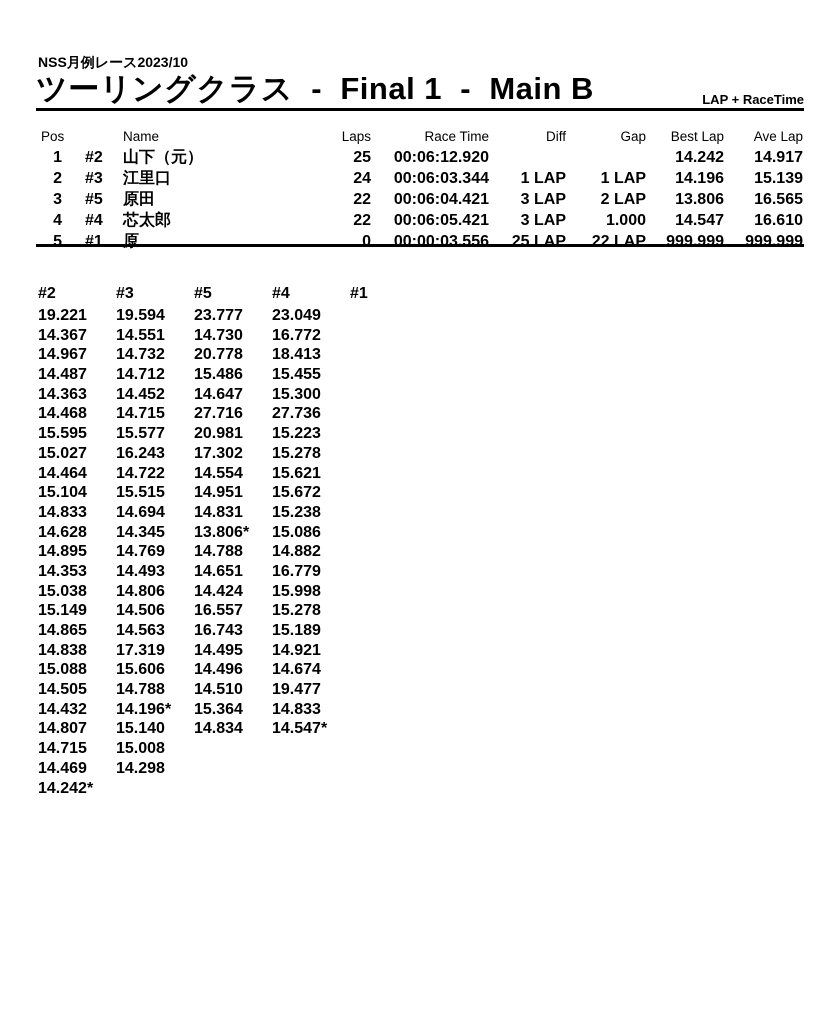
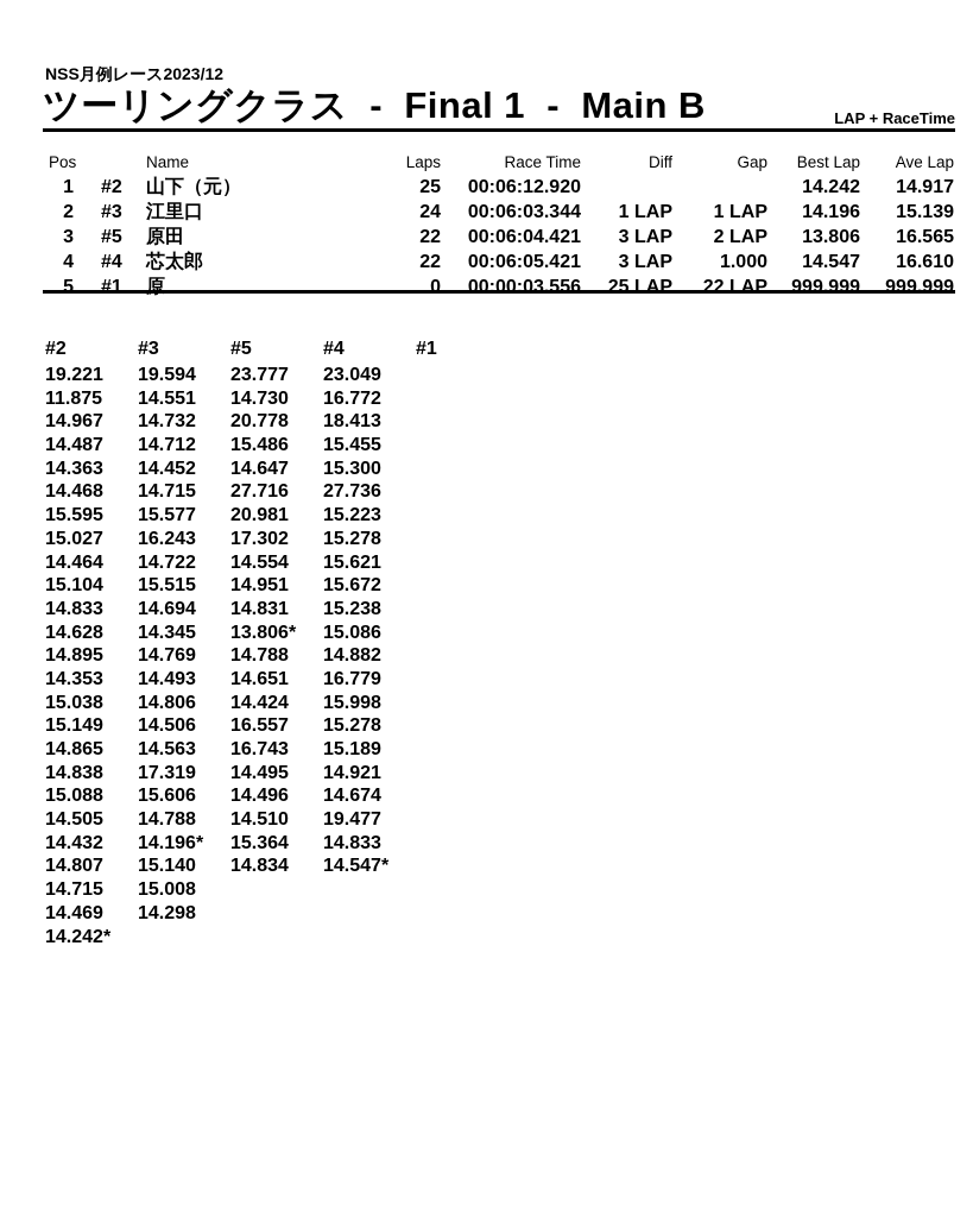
- NSS月例レース2023/10
+ NSS月例レース2023/12
  ツーリングクラス - Final 1 - Main B
  LAP + RaceTime
  Pos		Name	Laps	Race Time	Diff	Gap	Best Lap	Ave Lap
  1	#2	山下（元）	25	00:06:12.920			14.242	14.917
  2	#3	江里口	24	00:06:03.344	1 LAP	1 LAP	14.196	15.139
  3	#5	原田	22	00:06:04.421	3 LAP	2 LAP	13.806	16.565
  4	#4	芯太郎	22	00:06:05.421	3 LAP	1.000	14.547	16.610
  5	#1	原	0	00:00:03.556	25 LAP	22 LAP	999.999	999.999
  #2
  19.221
- 14.367
+ 11.875
  14.967
  14.487
  14.363
  14.468
  15.595
  15.027
  14.464
  15.104
  14.833
  14.628
  14.895
  14.353
  15.038
  15.149
  14.865
  14.838
  15.088
  14.505
  14.432
  14.807
  14.715
  14.469
  14.242*
  #3
  19.594
  14.551
  14.732
  14.712
  14.452
  14.715
  15.577
  16.243
  14.722
  15.515
  14.694
  14.345
  14.769
  14.493
  14.806
  14.506
  14.563
  17.319
  15.606
  14.788
  14.196*
  15.140
  15.008
  14.298
  #5
  23.777
  14.730
  20.778
  15.486
  14.647
  27.716
  20.981
  17.302
  14.554
  14.951
  14.831
  13.806*
  14.788
  14.651
  14.424
  16.557
  16.743
  14.495
  14.496
  14.510
  15.364
  14.834
  #4
  23.049
  16.772
  18.413
  15.455
  15.300
  27.736
  15.223
  15.278
  15.621
  15.672
  15.238
  15.086
  14.882
  16.779
  15.998
  15.278
  15.189
  14.921
  14.674
  19.477
  14.833
  14.547*
  #1
